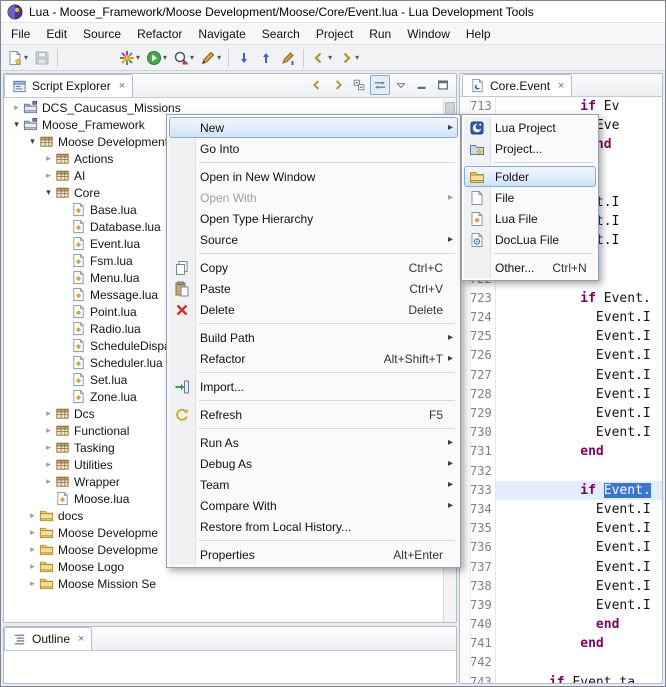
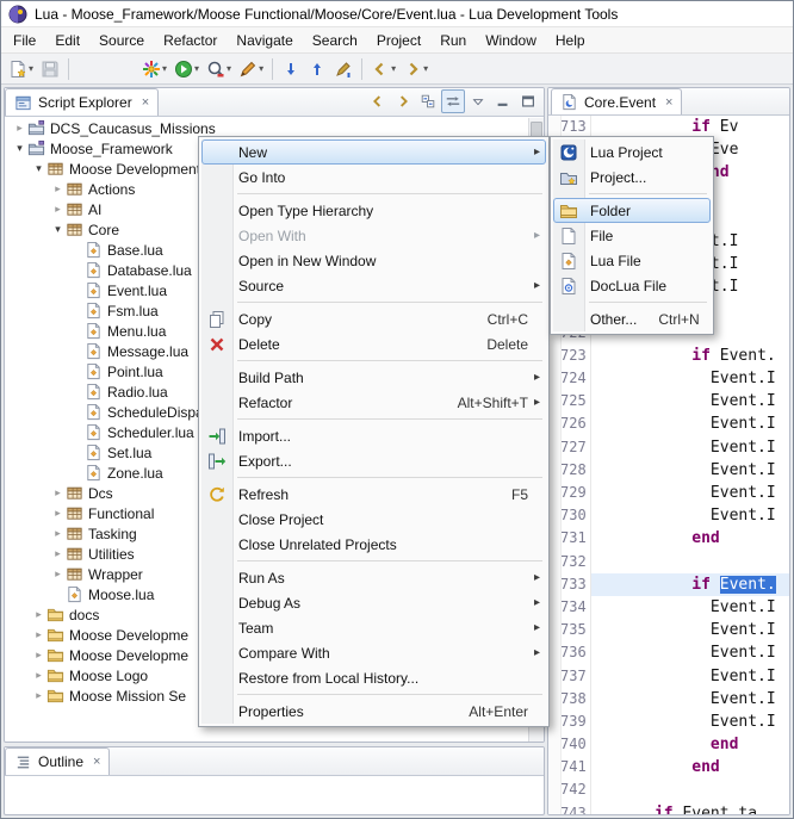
- Lua - Moose_Framework/Moose Development/Moose/Core/Event.lua - Lua Development Tools
+ Lua - Moose_Framework/Moose Functional/Moose/Core/Event.lua - Lua Development Tools
  File
  Edit
  Source
  Refactor
  Navigate
  Search
  Project
  Run
  Window
  Help
  ▾
  ▾
  ▾
  ▾
  ▾
  ▾
  ▾
  Script Explorer
  ×
  ▸
  DCS_Caucasus_Missions
  ▾
  Moose_Framework
  ▾
  Moose Developmen
  ▸
  Actions
  ▸
  AI
  ▾
  Core
  Base.lua
  Database.lua
  Event.lua
  Fsm.lua
  Menu.lua
  Message.lua
  Point.lua
  Radio.lua
  Scheduler.lua
  Set.lua
  Zone.lua
  ▸
  Dcs
  ▸
  Functional
  ▸
  Tasking
  ▸
  Utilities
  ▸
  Wrapper
  Moose.lua
  ▸
  docs
  ▸
  Moose Developme
  ▸
  Moose Developme
  ▸
  Moose Logo
  ▸
  Moose Mission Se
  Outline
  ×
  Core.Event
  ×
  713
  if Ev
  Eve
  723
  if Event.
  724
  Event.I
  725
  Event.I
  726
  Event.I
  727
  Event.I
  728
  Event.I
  729
  Event.I
  730
  Event.I
  731
  end
  732
  733
  if Event.
  734
  Event.I
  735
  Event.I
  736
  Event.I
  737
  Event.I
  738
  Event.I
  739
  Event.I
  740
  end
  741
  end
  742
  743
  if Event.ta
  New
  ▸
  Go Into
- Open in New Window
+ Open Type Hierarchy
  Open With
  ▸
- Open Type Hierarchy
+ Open in New Window
  Source
  ▸
  Copy
  Ctrl+C
- Paste
- Ctrl+V
  Delete
  Delete
  Build Path
  ▸
  Refactor
  Alt+Shift+T
  ▸
  Import...
+ Export...
  Refresh
  F5
+ Close Project
+ Close Unrelated Projects
  Run As
  ▸
  Debug As
  ▸
  Team
  ▸
  Compare With
  ▸
  Restore from Local History...
  Properties
  Alt+Enter
  Lua Project
  Project...
  Folder
  File
  Lua File
  DocLua File
  Other...
  Ctrl+N
